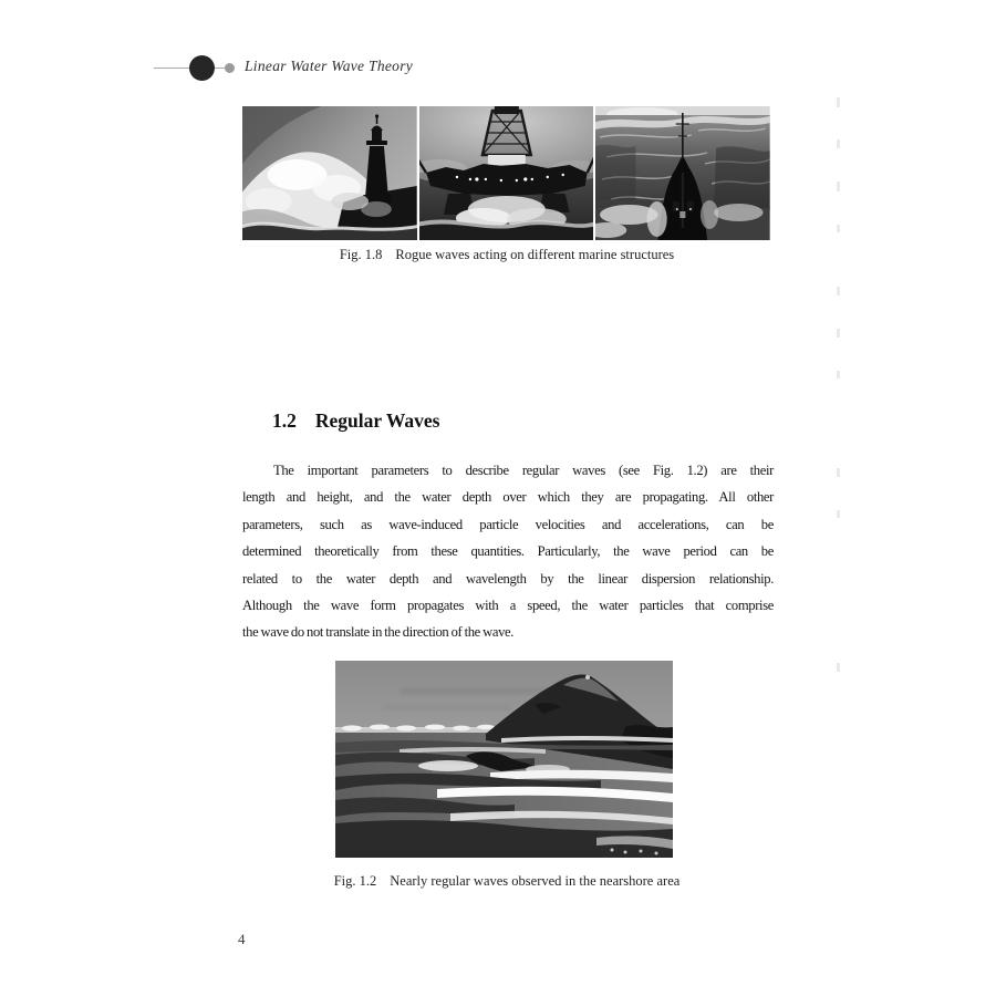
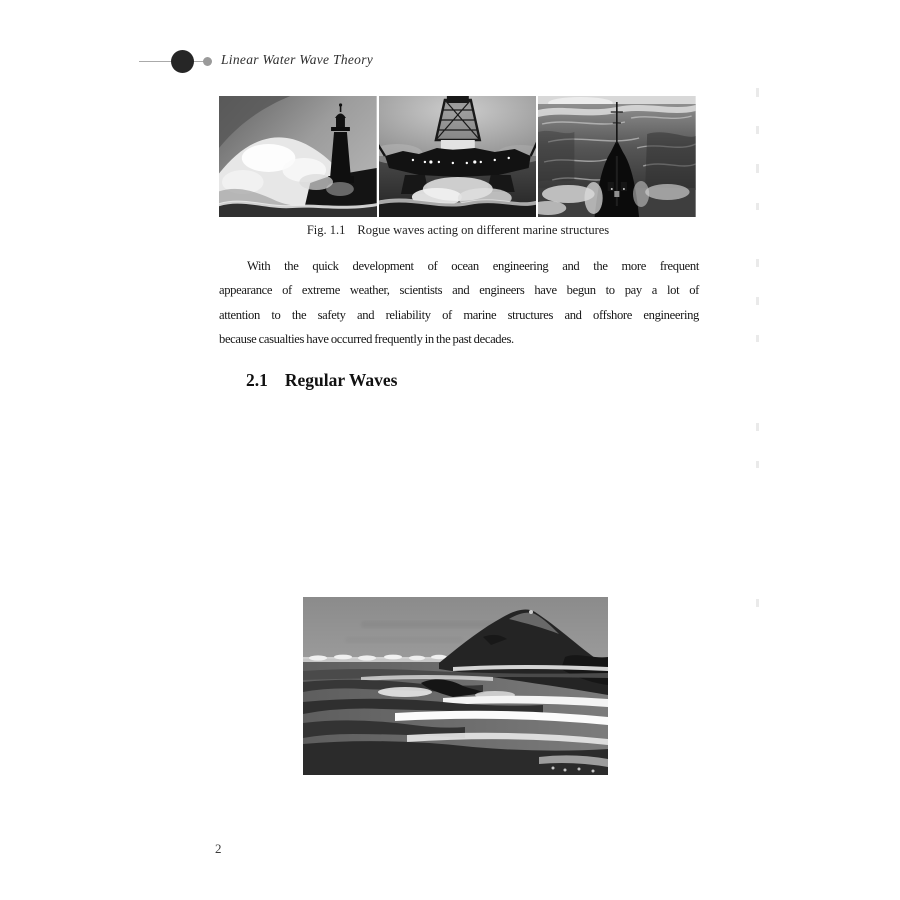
  Linear Water Wave Theory
- Fig. 1.8 Rogue waves acting on different marine structures
+ Fig. 1.1 Rogue waves acting on different marine structures
+ With the quick development of ocean engineering and the more frequent
+ appearance of extreme weather, scientists and engineers have begun to pay a lot of
+ attention to the safety and reliability of marine structures and offshore engineering
+ because casualties have occurred frequently in the past decades.
- 1.2
+ 2.1
  Regular Waves
- The important parameters to describe regular waves (see Fig. 1.2) are their
- length and height, and the water depth over which they are propagating. All other
- parameters, such as wave-induced particle velocities and accelerations, can be
- determined theoretically from these quantities. Particularly, the wave period can be
- related to the water depth and wavelength by the linear dispersion relationship.
- Although the wave form propagates with a speed, the water particles that comprise
- the wave do not translate in the direction of the wave.
- Fig. 1.2 Nearly regular waves observed in the nearshore area
- 4
+ 2
